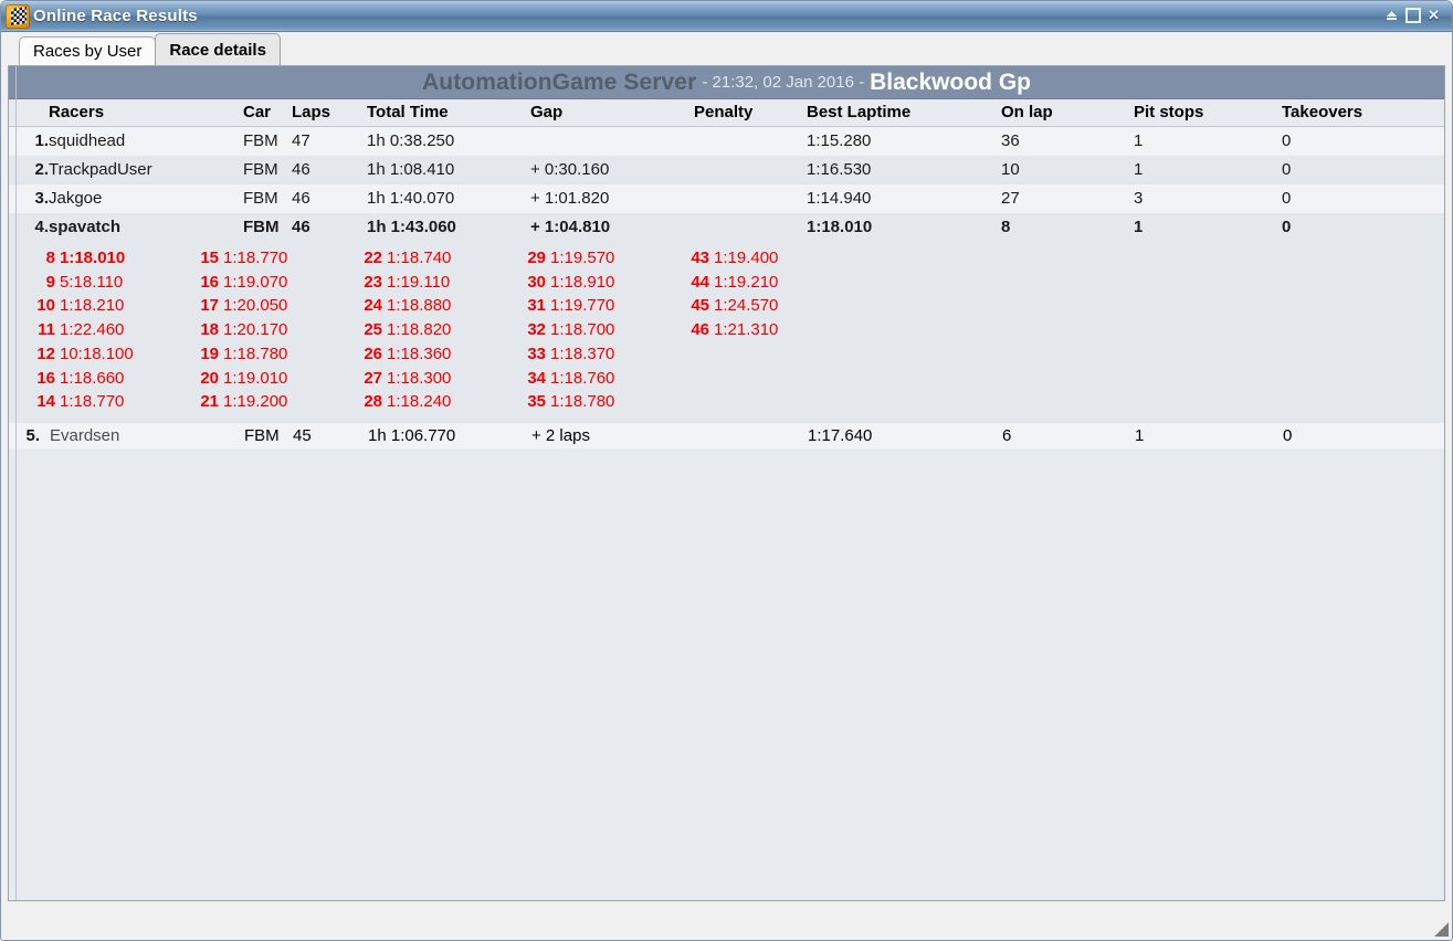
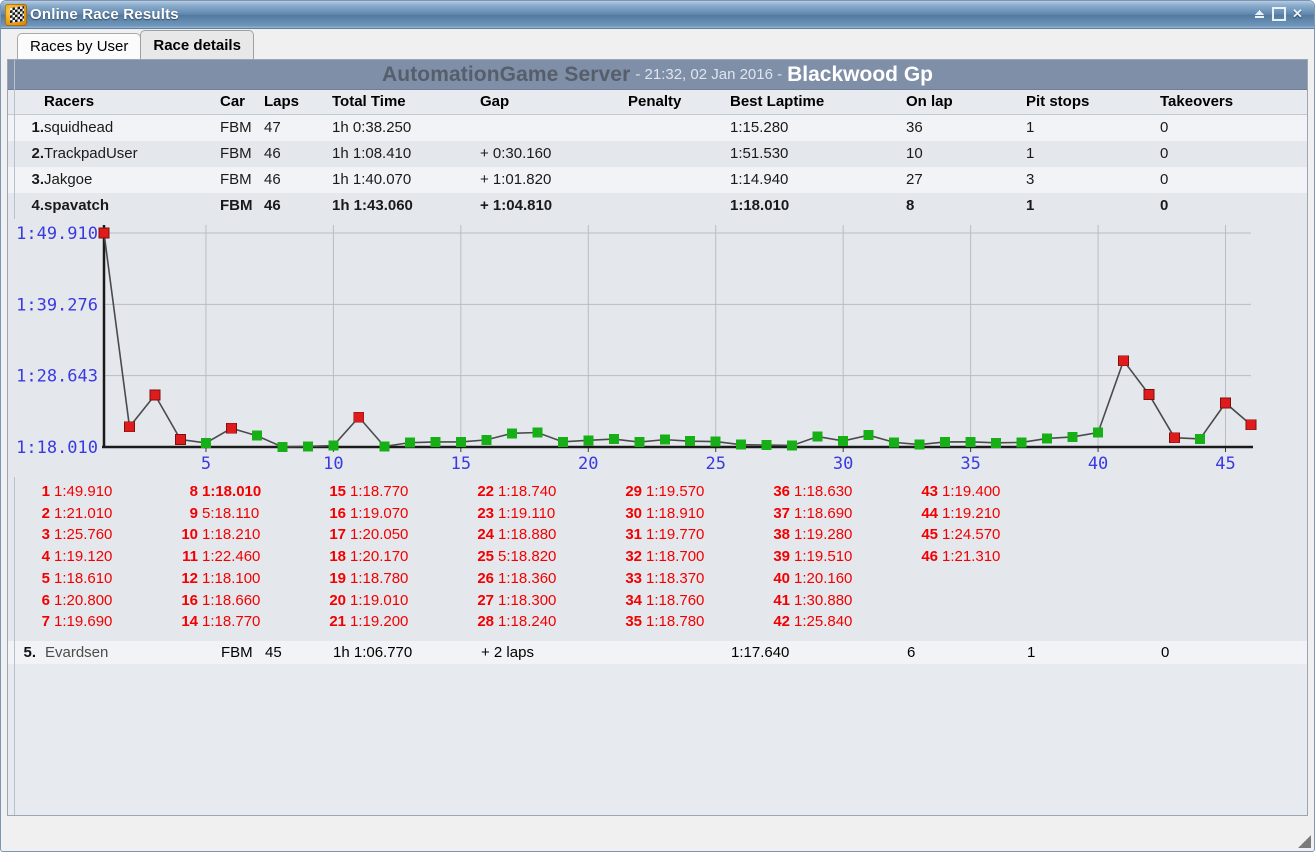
  Online Race Results
  ✕
  Races by User
  Race details
  AutomationGame Server
  - 21:32, 02 Jan 2016 -
  Blackwood Gp
  	Racers	Car	Laps	Total Time	Gap	Penalty	Best Laptime	On lap	Pit stops	Takeovers
  1.	squidhead	FBM	47	1h 0:38.250			1:15.280	36	1	0
- 2.	TrackpadUser	FBM	46	1h 1:08.410	+ 0:30.160		1:16.530	10	1	0
+ 2.	TrackpadUser	FBM	46	1h 1:08.410	+ 0:30.160		1:51.530	10	1	0
  3.	Jakgoe	FBM	46	1h 1:40.070	+ 1:01.820		1:14.940	27	3	0
  4.	spavatch	FBM	46	1h 1:43.060	+ 1:04.810		1:18.010	8	1	0
+ 1:18.010
+ 1:28.643
+ 1:39.276
+ 1:49.910
+ 5
+ 10
+ 15
+ 20
+ 25
+ 30
+ 35
+ 40
+ 45
+ 1 1:49.910
+ 2 1:21.010
+ 3 1:25.760
+ 4 1:19.120
+ 5 1:18.610
+ 6 1:20.800
+ 7 1:19.690
  8 1:18.010
  9 5:18.110
  10 1:18.210
  11 1:22.460
- 12 10:18.100
+ 12 1:18.100
  16 1:18.660
  14 1:18.770
  15 1:18.770
  16 1:19.070
  17 1:20.050
  18 1:20.170
  19 1:18.780
  20 1:19.010
  21 1:19.200
  22 1:18.740
  23 1:19.110
  24 1:18.880
- 25 1:18.820
+ 25 5:18.820
  26 1:18.360
  27 1:18.300
  28 1:18.240
  29 1:19.570
  30 1:18.910
  31 1:19.770
  32 1:18.700
  33 1:18.370
  34 1:18.760
  35 1:18.780
+ 36 1:18.630
+ 37 1:18.690
+ 38 1:19.280
+ 39 1:19.510
+ 40 1:20.160
+ 41 1:30.880
+ 42 1:25.840
  43 1:19.400
  44 1:19.210
  45 1:24.570
  46 1:21.310
  5.	Evardsen	FBM	45	1h 1:06.770	+ 2 laps		1:17.640	6	1	0
